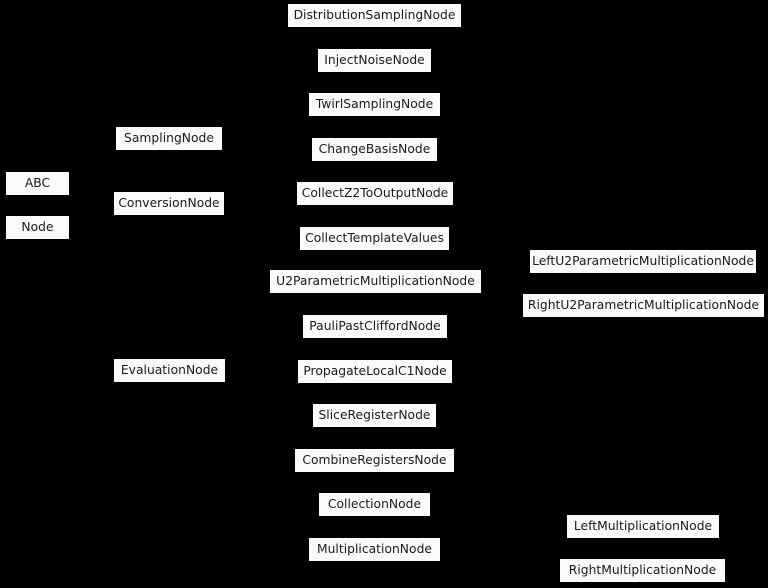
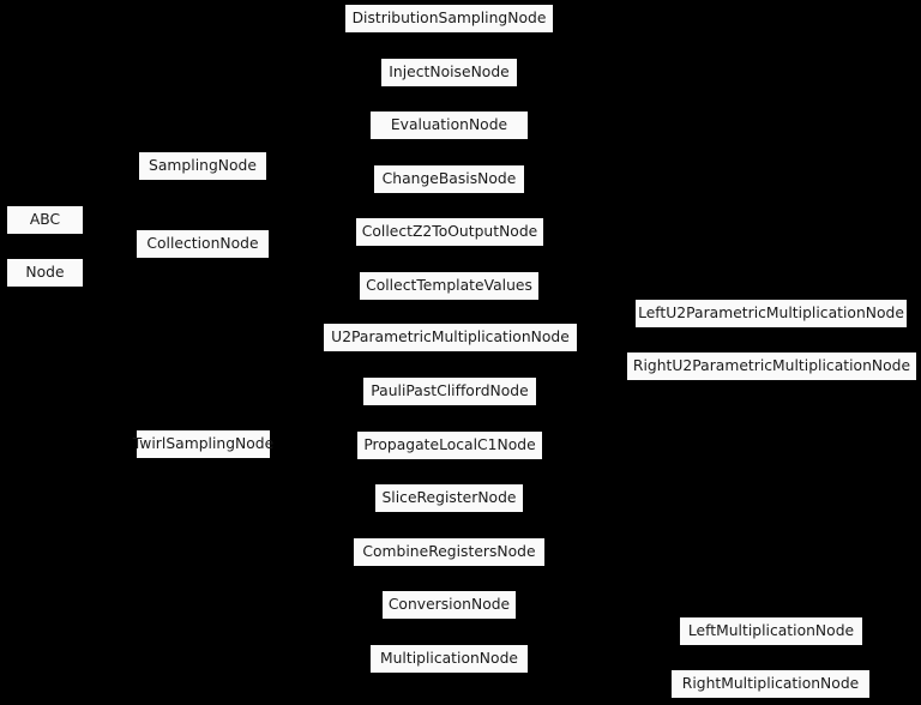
  ABC
  Node
  SamplingNode
- ConversionNode
+ CollectionNode
- EvaluationNode
+ TwirlSamplingNode
  DistributionSamplingNode
  InjectNoiseNode
- TwirlSamplingNode
+ EvaluationNode
  ChangeBasisNode
  CollectZ2ToOutputNode
  CollectTemplateValues
  U2ParametricMultiplicationNode
  PauliPastCliffordNode
  PropagateLocalC1Node
  SliceRegisterNode
  CombineRegistersNode
- CollectionNode
+ ConversionNode
  MultiplicationNode
  LeftU2ParametricMultiplicationNode
  RightU2ParametricMultiplicationNode
  LeftMultiplicationNode
  RightMultiplicationNode
